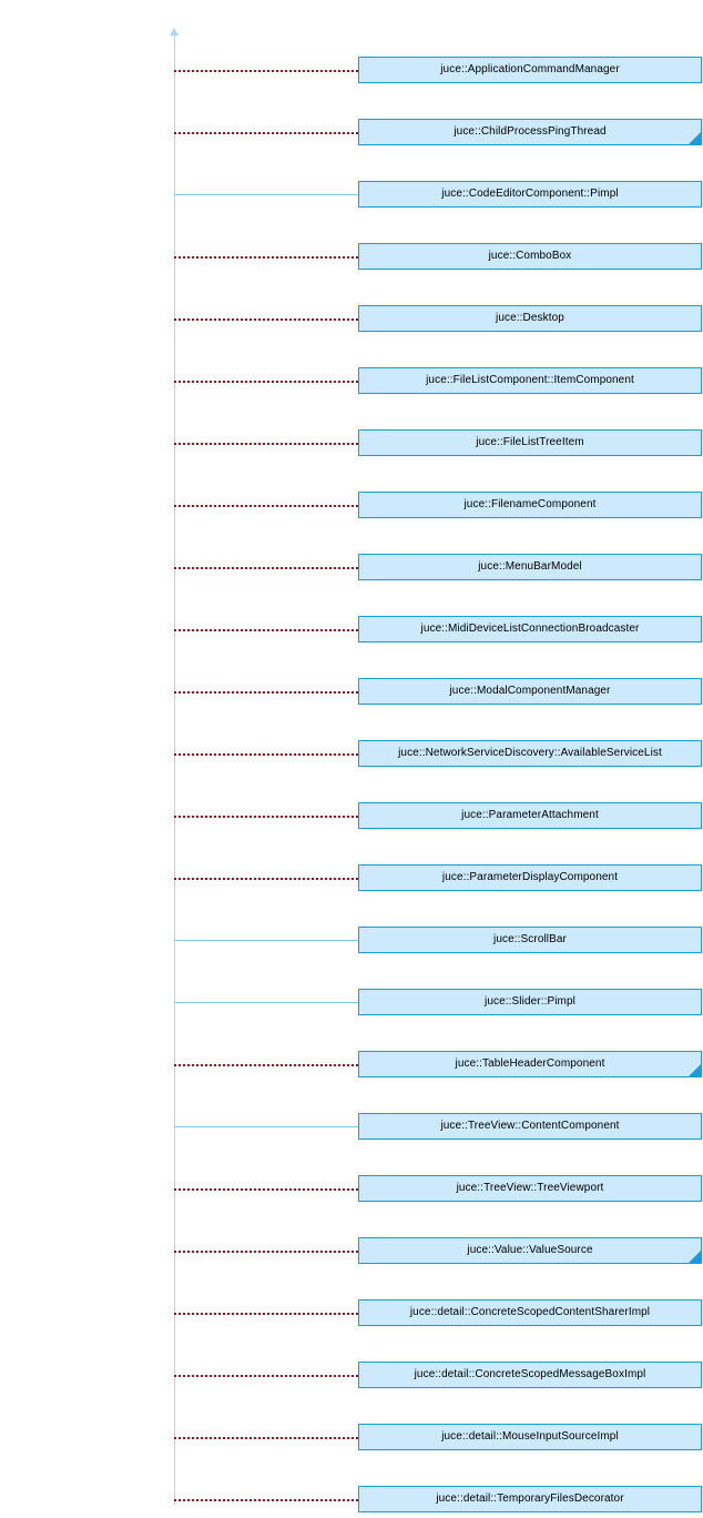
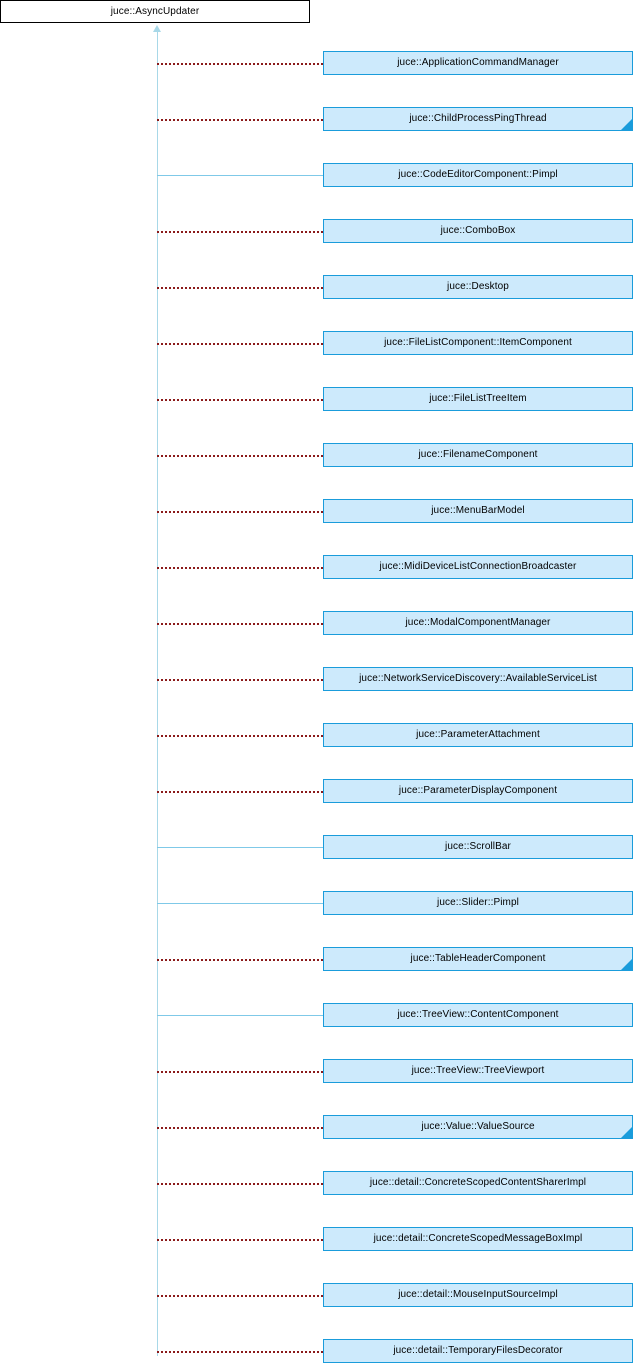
+ juce::AsyncUpdater
  juce::ApplicationCommandManager
  juce::ChildProcessPingThread
  juce::CodeEditorComponent::Pimpl
  juce::ComboBox
  juce::Desktop
  juce::FileListComponent::ItemComponent
  juce::FileListTreeItem
  juce::FilenameComponent
  juce::MenuBarModel
  juce::MidiDeviceListConnectionBroadcaster
  juce::ModalComponentManager
  juce::NetworkServiceDiscovery::AvailableServiceList
  juce::ParameterAttachment
  juce::ParameterDisplayComponent
  juce::ScrollBar
  juce::Slider::Pimpl
  juce::TableHeaderComponent
  juce::TreeView::ContentComponent
  juce::TreeView::TreeViewport
  juce::Value::ValueSource
  juce::detail::ConcreteScopedContentSharerImpl
  juce::detail::ConcreteScopedMessageBoxImpl
  juce::detail::MouseInputSourceImpl
  juce::detail::TemporaryFilesDecorator
